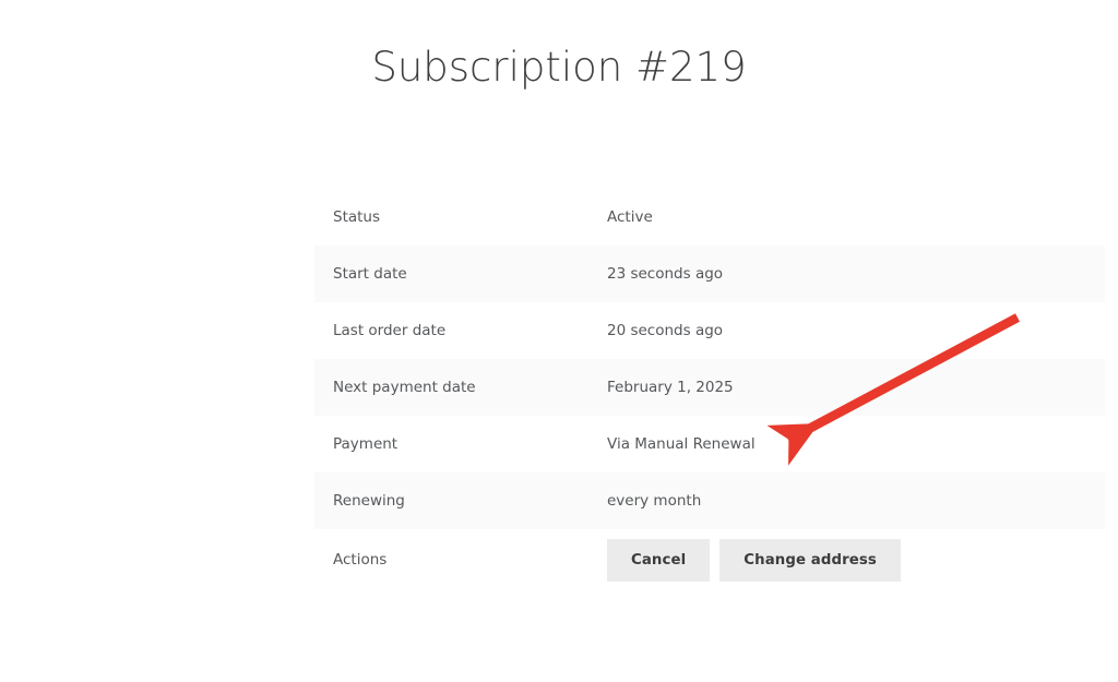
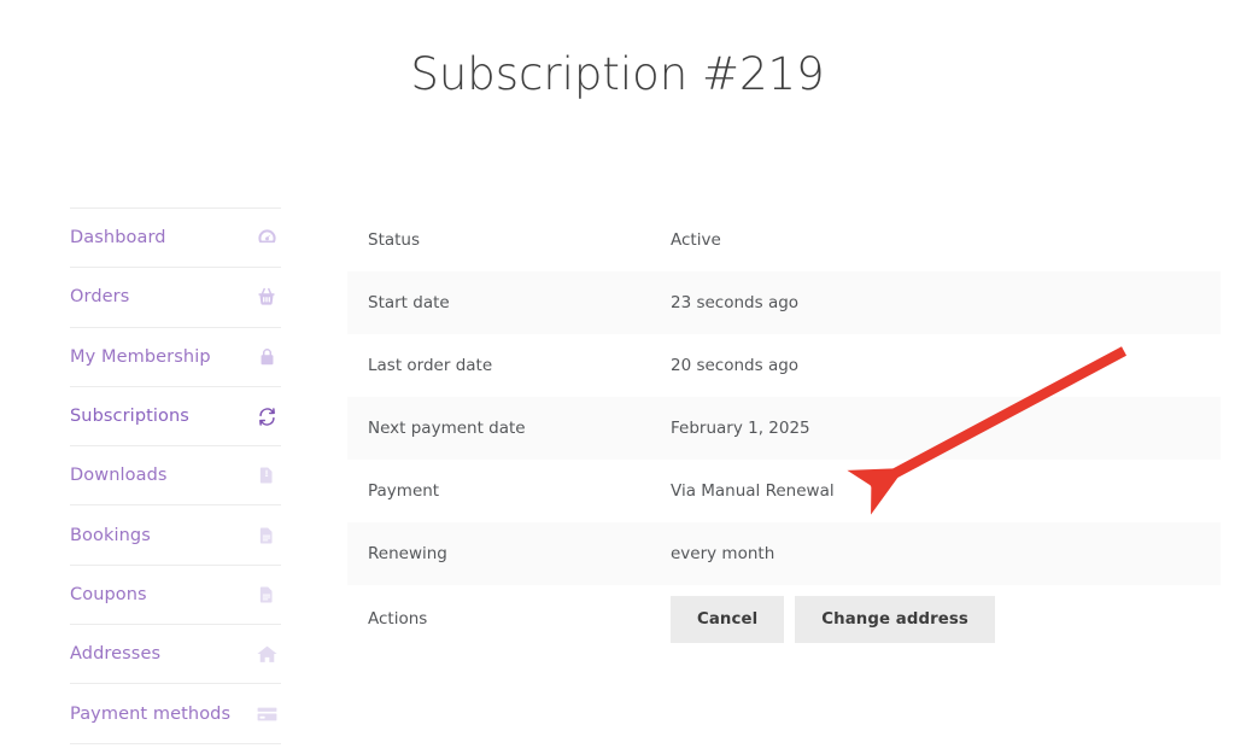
  Subscription #219
+ Dashboard
+ Orders
+ My Membership
+ Subscriptions
+ Downloads
+ Bookings
+ Coupons
+ Addresses
+ Payment methods
  Status
  Active
  Start date
  23 seconds ago
  Last order date
  20 seconds ago
  Next payment date
  February 1, 2025
  Payment
  Via Manual Renewal
  Renewing
  every month
  Actions
  Cancel
  Change address
